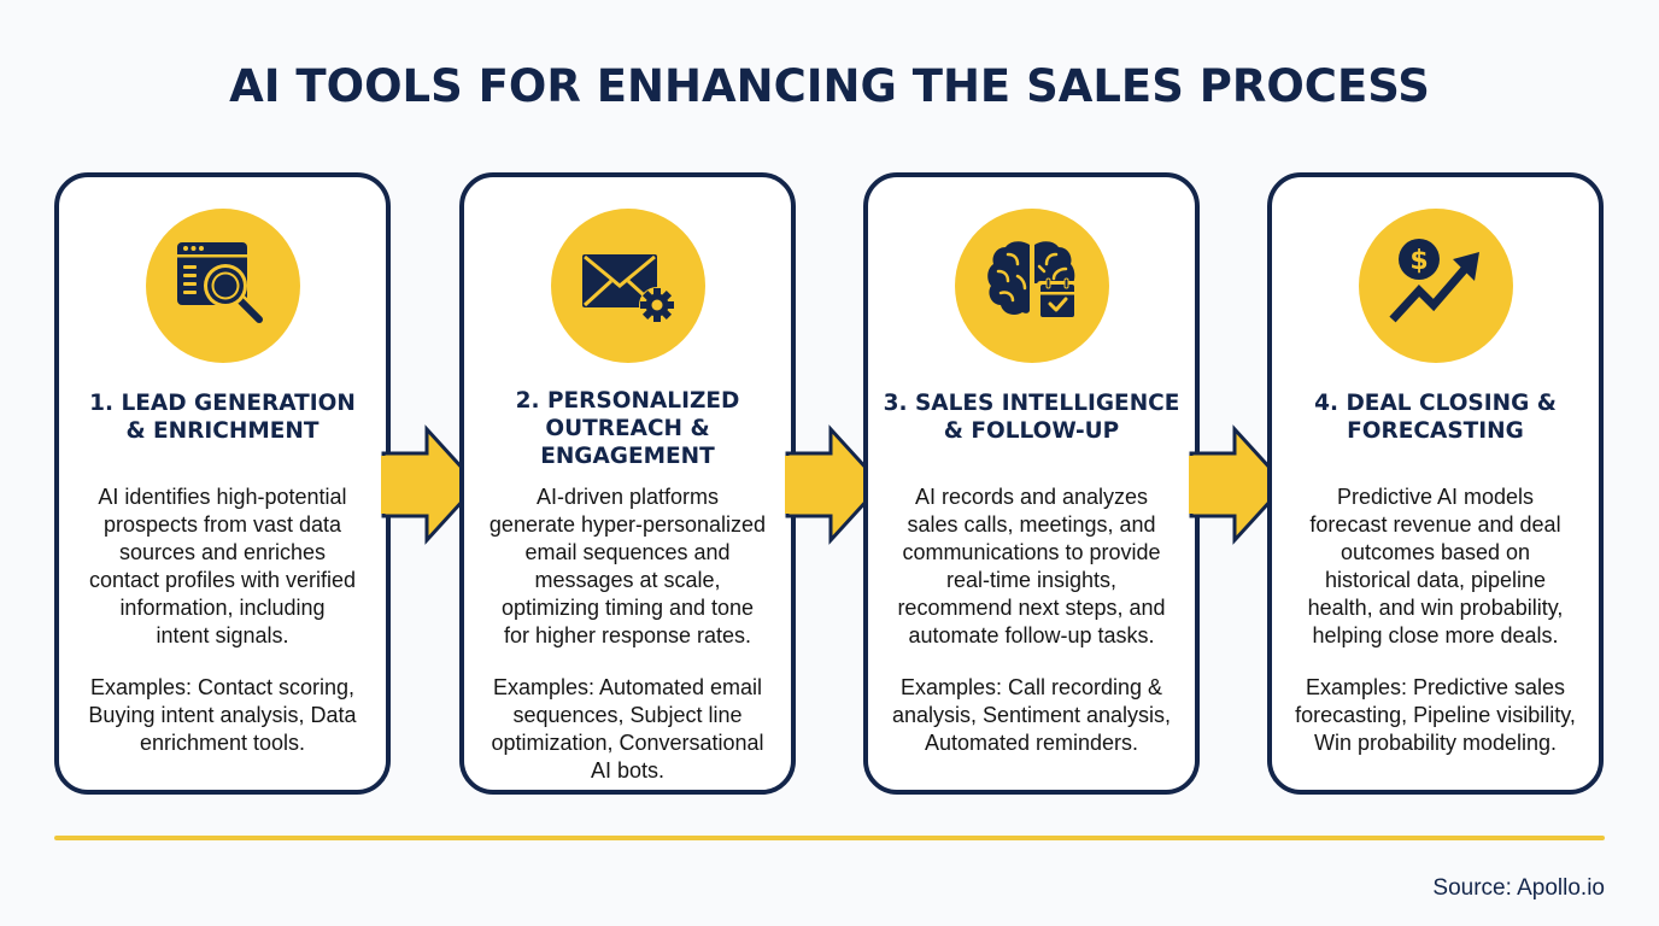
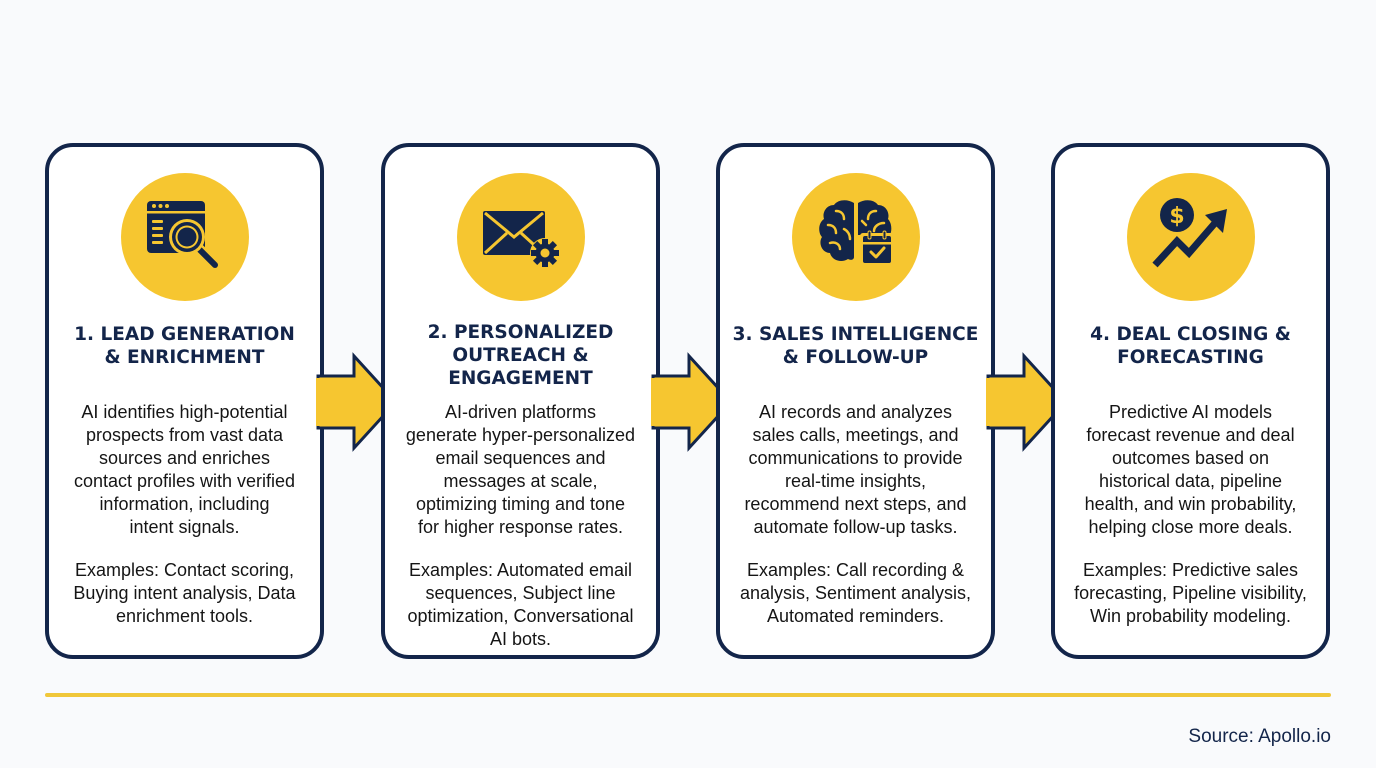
- AI TOOLS FOR ENHANCING THE SALES PROCESS
  1. LEAD GENERATION
  & ENRICHMENT
  AI identifies high-potential
  prospects from vast data
  sources and enriches
  contact profiles with verified
  information, including
  intent signals.
  Examples: Contact scoring,
  Buying intent analysis, Data
  enrichment tools.
  2. PERSONALIZED
  OUTREACH &
  ENGAGEMENT
  AI-driven platforms
  generate hyper-personalized
  email sequences and
  messages at scale,
  optimizing timing and tone
  for higher response rates.
  Examples: Automated email
  sequences, Subject line
  optimization, Conversational
  AI bots.
  3. SALES INTELLIGENCE
  & FOLLOW-UP
  AI records and analyzes
  sales calls, meetings, and
  communications to provide
  real-time insights,
  recommend next steps, and
  automate follow-up tasks.
  Examples: Call recording &
  analysis, Sentiment analysis,
  Automated reminders.
  $
  4. DEAL CLOSING &
  FORECASTING
  Predictive AI models
  forecast revenue and deal
  outcomes based on
  historical data, pipeline
  health, and win probability,
  helping close more deals.
  Examples: Predictive sales
  forecasting, Pipeline visibility,
  Win probability modeling.
  Source: Apollo.io
